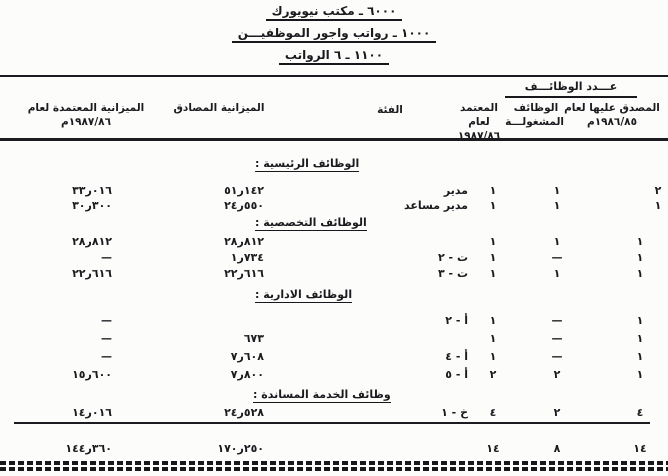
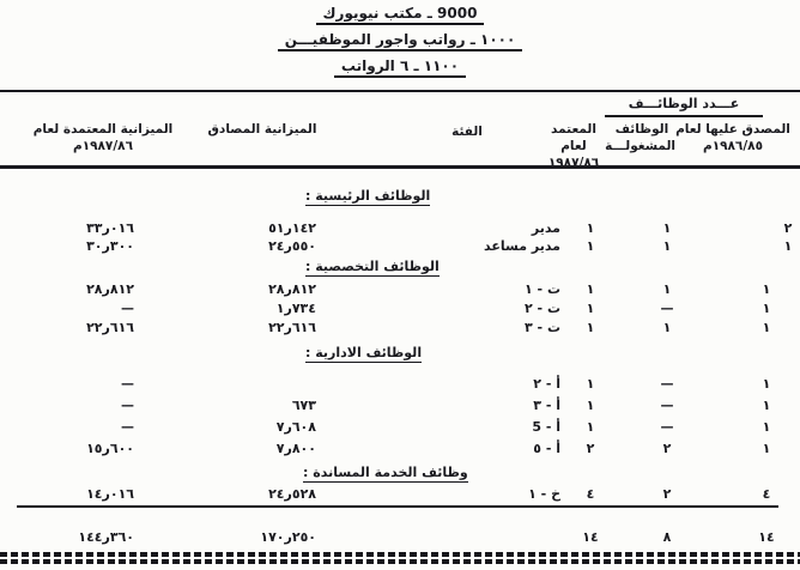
- ٦٠٠٠ ـ مكتب نيويورك
+ 9000 ـ مكتب نيويورك
  ١٠٠٠ ـ رواتب واجور الموظفيـــن
  ١١٠٠ ـ ٦ الرواتب
  عـــدد الوظائـــف
  الميزانية المعتمدة لعام
  م١٩٨٧/٨٦
  الميزانية المصادق
  الفئة
  المعتمد لعام
  ١٩٨٧/٨٦
  الوظائف
  المشغولـــة
  المصدق عليها لعام
  م١٩٨٦/٨٥
  الوظائف الرئيسية :
  مدير
  ١
  ١
  ٢
  ٥١ر١٤٢
  ٣٣ر٠١٦
  مدير مساعد
  ١
  ١
  ١
  ٢٤ر٥٥٠
  ٣٠ر٣٠٠
  الوظائف التخصصية :
+ ت - ١
  ١
  ١
  ١
  ٢٨ر٨١٢
  ٢٨ر٨١٢
  ت - ٢
  ١
  —
  ١
  ١ر٧٣٤
  —
  ت - ٣
  ١
  ١
  ١
  ٢٢ر٦١٦
  ٢٢ر٦١٦
  الوظائف الادارية :
  أ - ٢
  ١
  —
  ١
  —
+ أ - ٣
  ١
  —
  ١
  ٦٧٣
  —
- أ - ٤
+ أ - 5
  ١
  —
  ١
  ٧ر٦٠٨
  —
  أ - ٥
  ٢
  ٢
  ١
  ٧ر٨٠٠
  ١٥ر٦٠٠
  وظائف الخدمة المساندة :
  خ - ١
  ٤
  ٢
  ٤
  ٢٤ر٥٢٨
  ١٤ر٠١٦
  ١٤
  ٨
  ١٤
  ١٧٠ر٢٥٠
  ١٤٤ر٣٦٠
